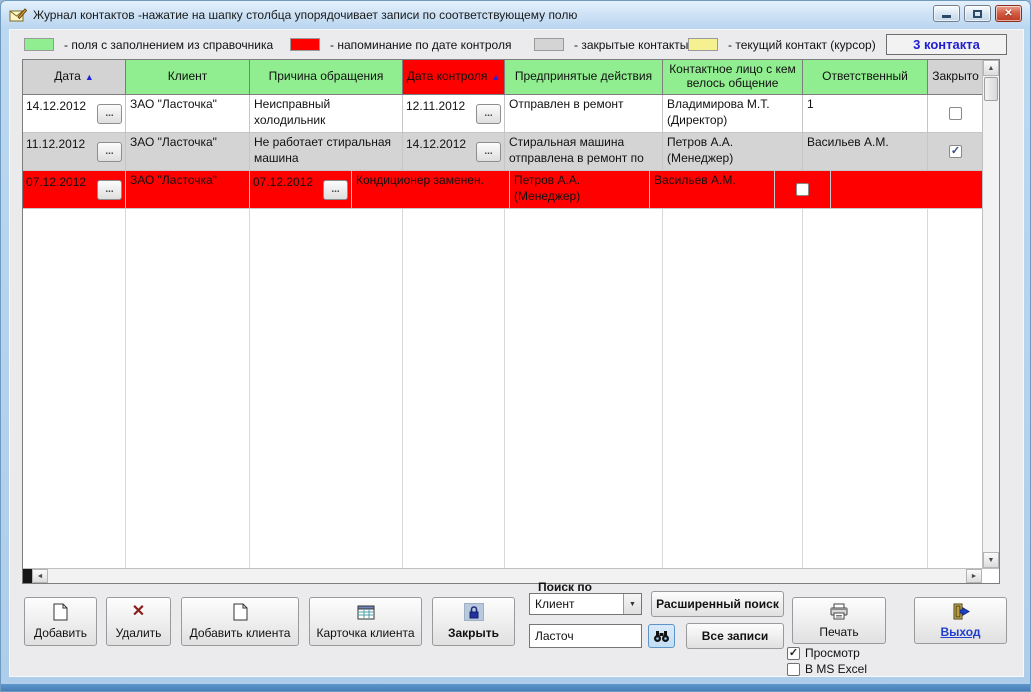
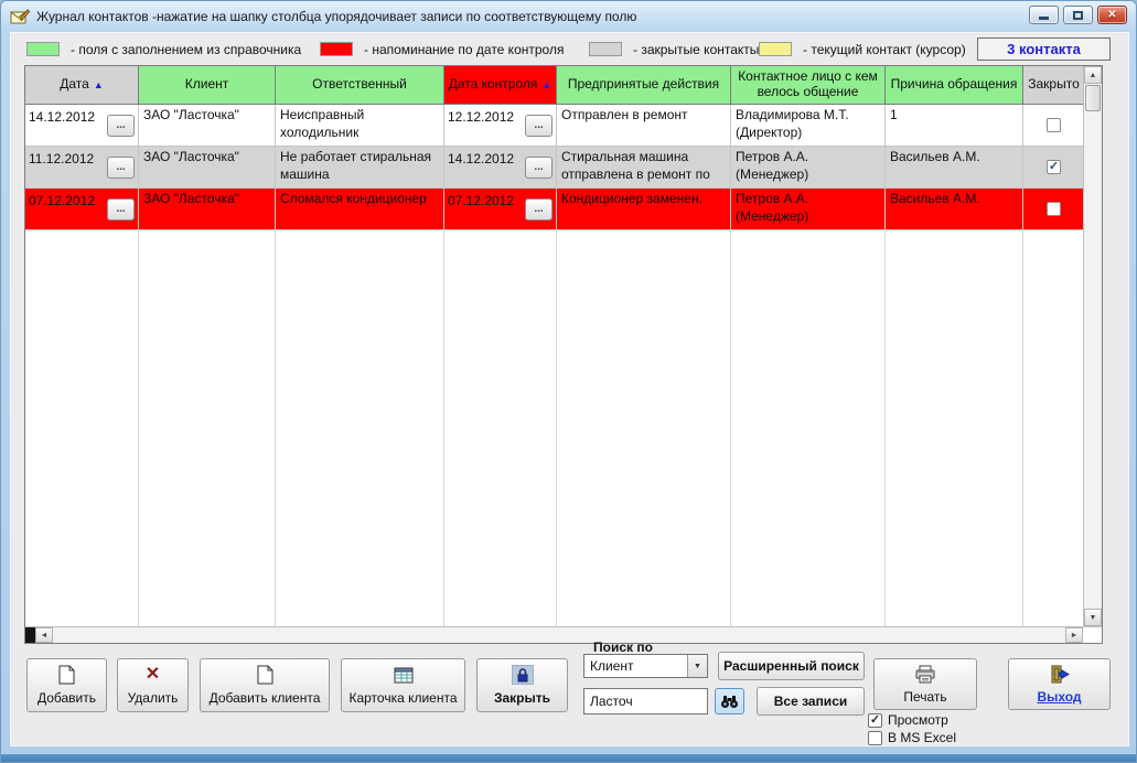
  Журнал контактов -нажатие на шапку столбца упорядочивает записи по соответствующему полю
  ✕
  - поля с заполнением из справочника
  - напоминание по дате контроля
  - закрытые контакты
  - текущий контакт (курсор)
  3 контакта
  Дата
  ▲
  Клиент
- Причина обращения
+ Ответственный
  Дата контроля
  ▲
  Предпринятые действия
  Контактное лицо с кем велось общение
- Ответственный
+ Причина обращения
  Закрыто
  14.12.2012
  ...
  ЗАО "Ласточка"
  Неисправный холодильник
- 12.11.2012
+ 12.12.2012
  ...
  Отправлен в ремонт
  Владимирова М.Т. (Директор)
  1
  11.12.2012
  ...
  ЗАО "Ласточка"
  Не работает стиральная машина
  14.12.2012
  ...
  Стиральная машина отправлена в ремонт по
  Петров А.А. (Менеджер)
  Васильев А.М.
  ✓
  07.12.2012
  ...
  ЗАО "Ласточка"
+ Сломался кондиционер
  07.12.2012
  ...
  Кондиционер заменен.
  Петров А.А. (Менеджер)
  Васильев А.М.
  Добавить
  ✕
  Удалить
  Добавить клиента
  Карточка клиента
  Закрыть
  Поиск по
  Клиент
  Расширенный поиск
  Ласточ
  Все записи
  Печать
  ✓
  Просмотр
  В MS Excel
  Выход
